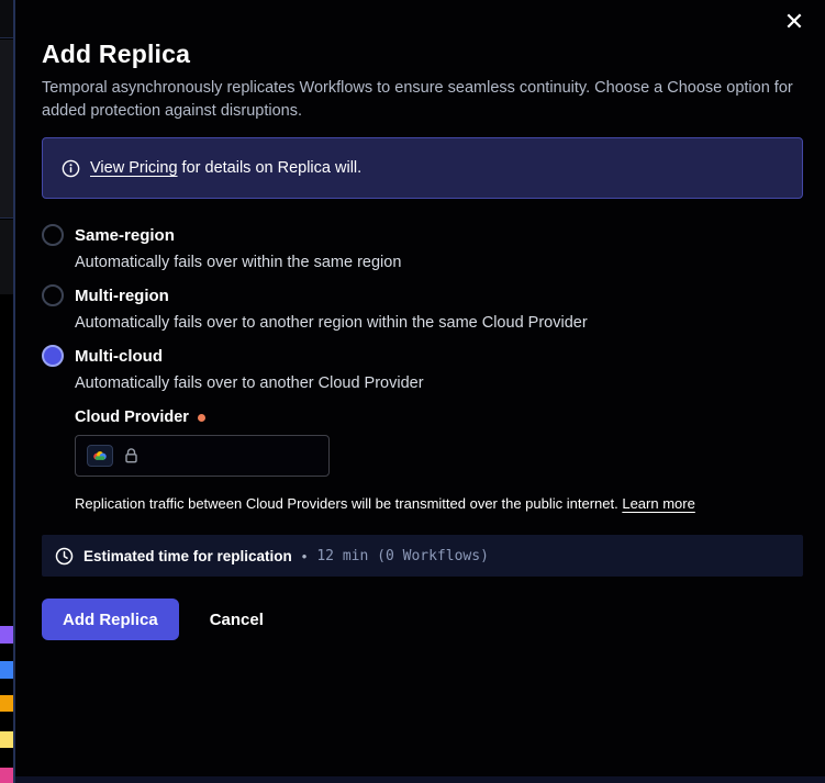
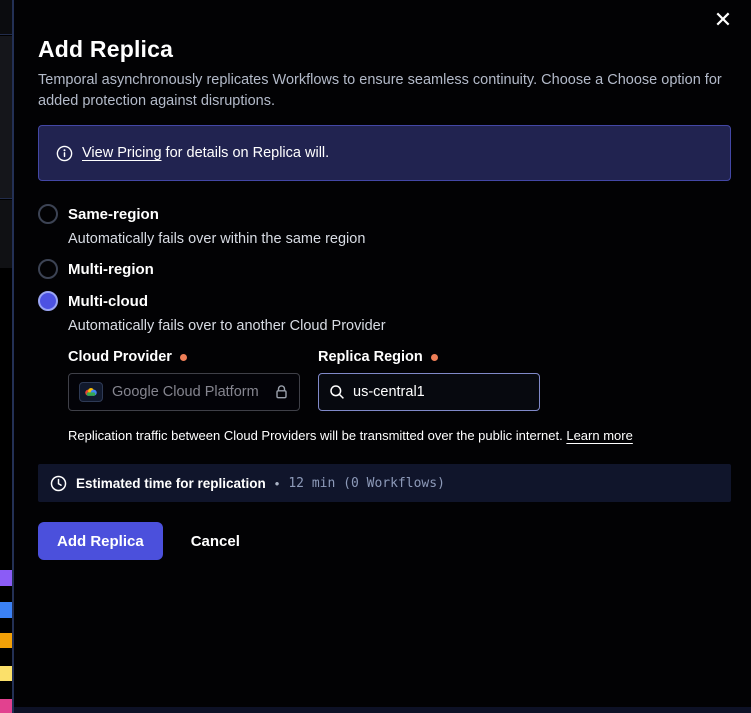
  ✕
  Add Replica
  Temporal asynchronously replicates Workflows to ensure seamless continuity. Choose a Choose option for added protection against disruptions.
  View Pricing for details on Replica will.
  Same-region
  Automatically fails over within the same region
  Multi-region
- Automatically fails over to another region within the same Cloud Provider
  Multi-cloud
  Automatically fails over to another Cloud Provider
  Cloud Provider
+ Google Cloud Platform
+ Replica Region
+ us-central1
  Replication traffic between Cloud Providers will be transmitted over the public internet. Learn more
  Estimated time for replication
  •
  12 min (0 Workflows)
  Add Replica
  Cancel
